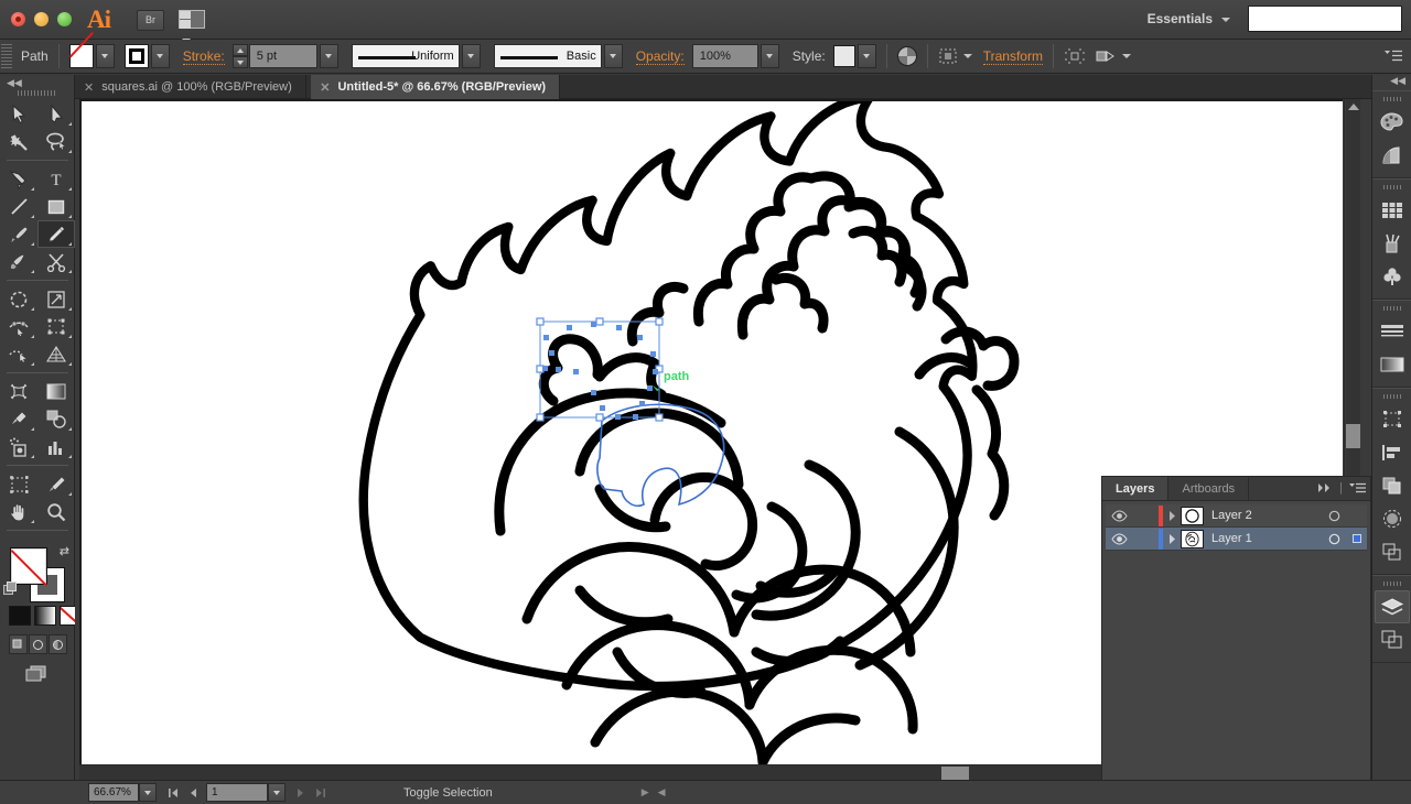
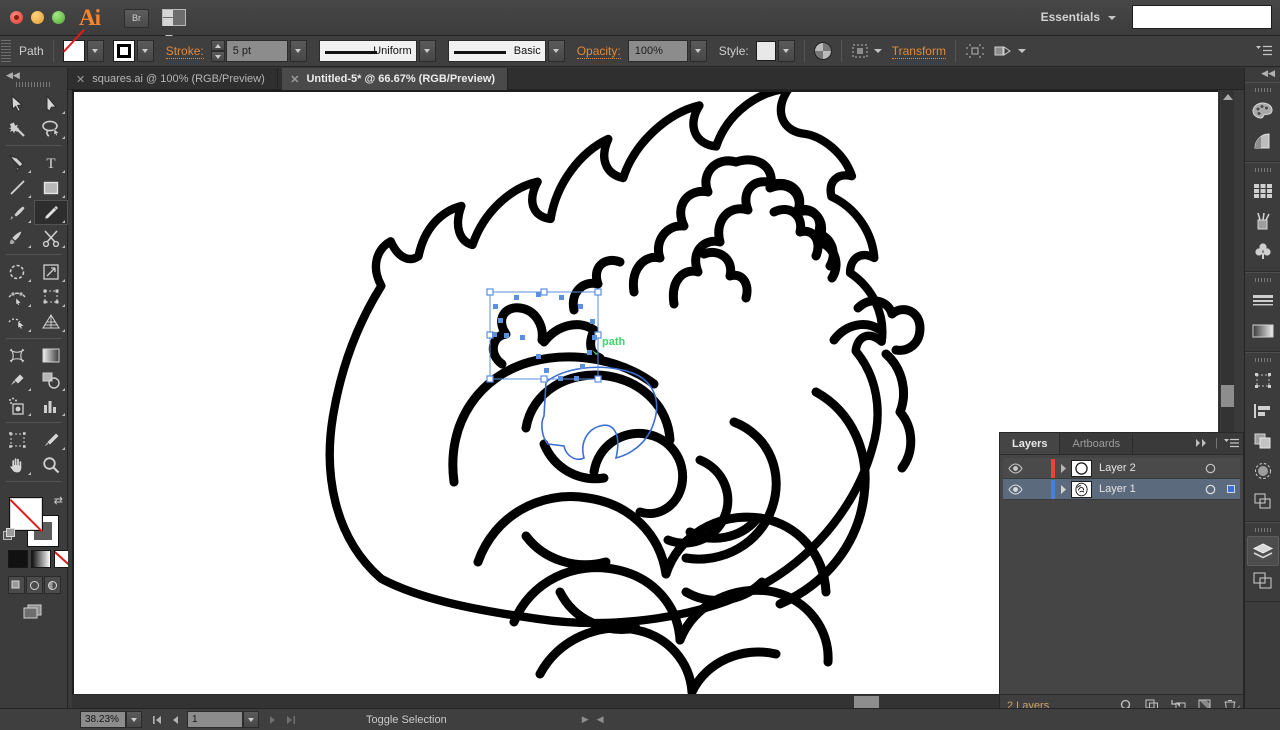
  Ai
  Br
  Essentials
  Path
  Stroke:
  5 pt
  Uniform
  Basic
  Opacity:
  100%
  Style:
  Transform
  ◀◀
  T
  ⇄
  ✕
  squares.ai @ 100% (RGB/Preview)
  ✕
  Untitled-5* @ 66.67% (RGB/Preview)
  path
  ◀◀
  Layers
  Artboards
  |
  Layer 2
  Layer 1
+ 2 Layers
- 66.67%
+ 38.23%
  1
  Toggle Selection
  ▶
  ◀
